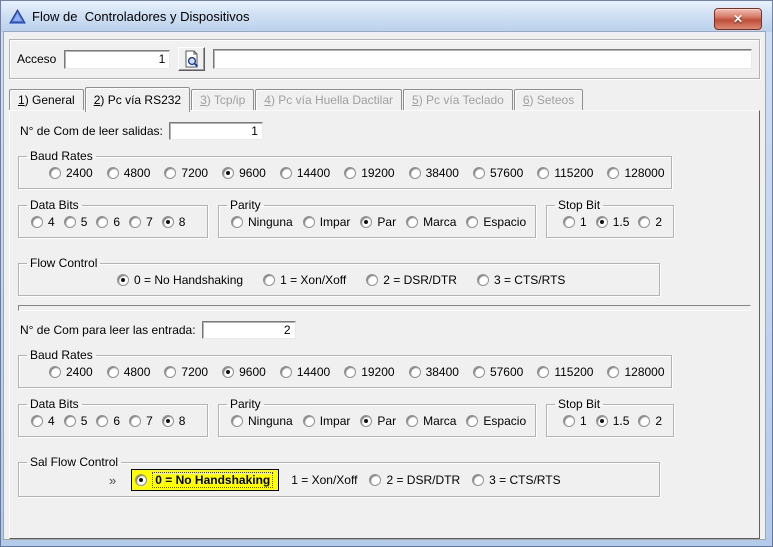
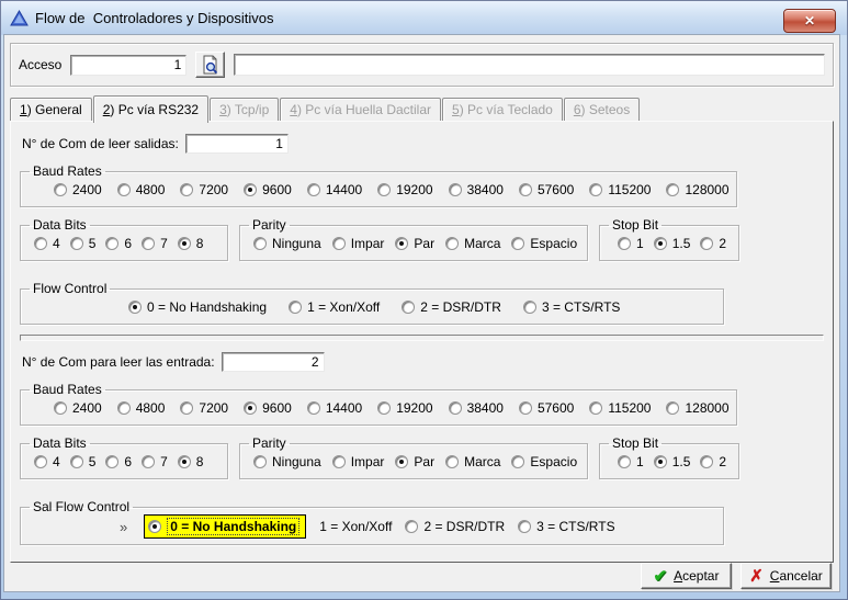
  Flow de Controladores y Dispositivos
  ✕
  Acceso
  1
  1) General
  2) Pc vía RS232
  3) Tcp/ip
  4) Pc vía Huella Dactilar
  5) Pc vía Teclado
  6) Seteos
  N° de Com de leer salidas:
  1
  Baud Rates
  2400
  4800
  7200
  9600
  14400
  19200
  38400
  57600
  115200
  128000
  Data Bits
  4
  5
  6
  7
  8
  Parity
  Ninguna
  Impar
  Par
  Marca
  Espacio
  Stop Bit
  1
  1.5
  2
  Flow Control
  0 = No Handshaking
  1 = Xon/Xoff
  2 = DSR/DTR
  3 = CTS/RTS
  N° de Com para leer las entrada:
  2
  Baud Rates
  2400
  4800
  7200
  9600
  14400
  19200
  38400
  57600
  115200
  128000
  Data Bits
  4
  5
  6
  7
  8
  Parity
  Ninguna
  Impar
  Par
  Marca
  Espacio
  Stop Bit
  1
  1.5
  2
  Sal Flow Control
  »
  0 = No Handshaking
  1 = Xon/Xoff
  2 = DSR/DTR
  3 = CTS/RTS
+ ✔
+ Aceptar
+ ✗
+ Cancelar
